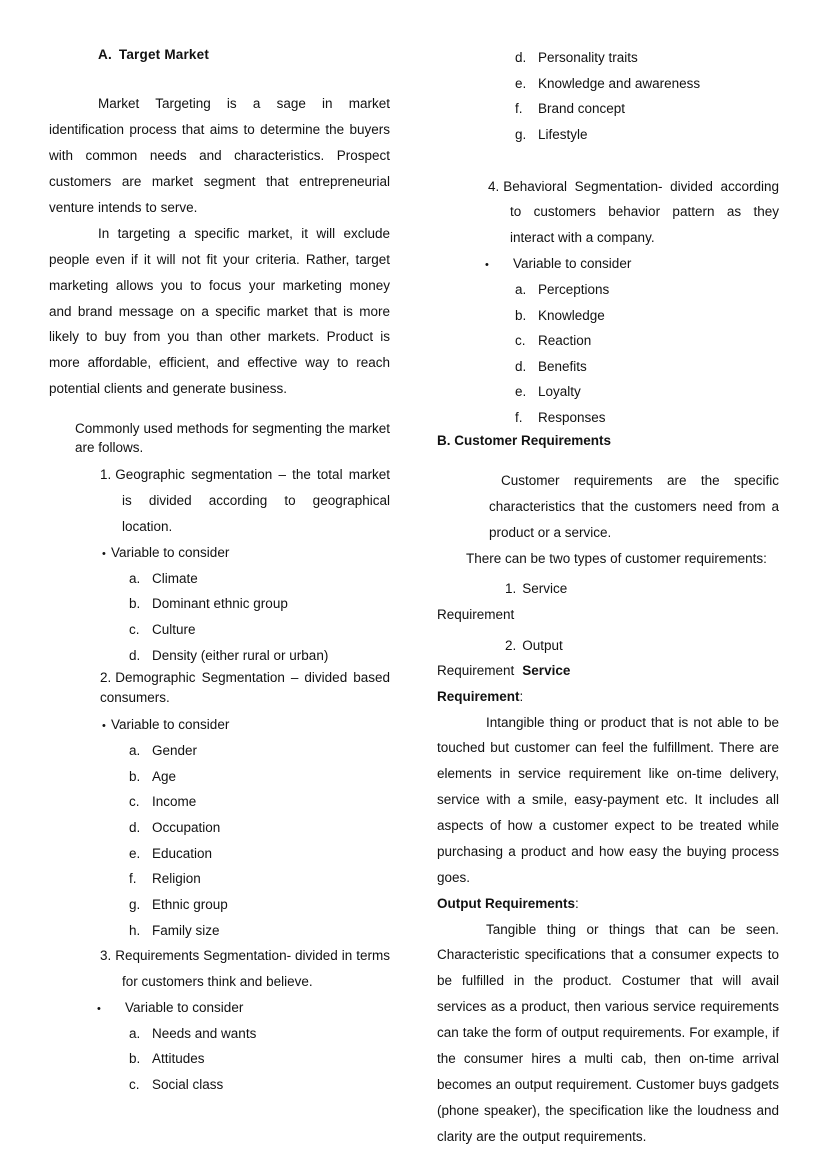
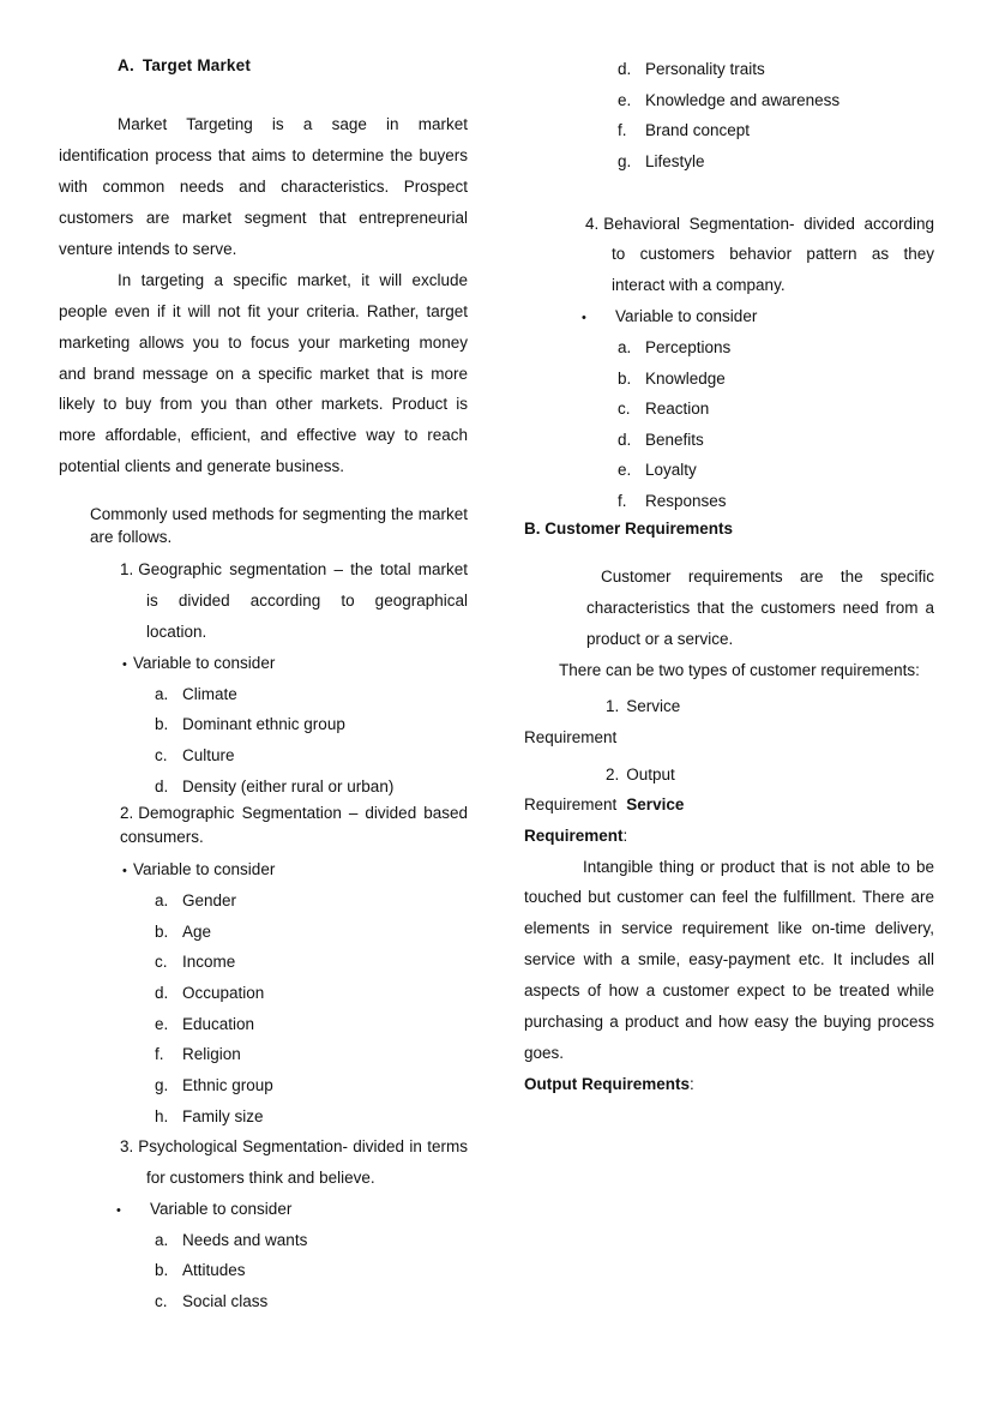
  A. Target Market
  Market Targeting is a sage in market identification process that aims to determine the buyers with common needs and characteristics. Prospect customers are market segment that entrepreneurial venture intends to serve.
  In targeting a specific market, it will exclude people even if it will not fit your criteria. Rather, target marketing allows you to focus your marketing money and brand message on a specific market that is more likely to buy from you than other markets. Product is more affordable, efficient, and effective way to reach potential clients and generate business.
  Commonly used methods for segmenting the market are follows.
  1. Geographic segmentation – the total market is divided according to geographical location.
  •
  Variable to consider
  a.
  Climate
  b.
  Dominant ethnic group
  c.
  Culture
  d.
  Density (either rural or urban)
  2. Demographic Segmentation – divided based consumers.
  •
  Variable to consider
  a.
  Gender
  b.
  Age
  c.
  Income
  d.
  Occupation
  e.
  Education
  f.
  Religion
  g.
  Ethnic group
  h.
  Family size
- 3. Requirements Segmentation- divided in terms for customers think and believe.
+ 3. Psychological Segmentation- divided in terms for customers think and believe.
  •
  Variable to consider
  a.
  Needs and wants
  b.
  Attitudes
  c.
  Social class
  d.
  Personality traits
  e.
  Knowledge and awareness
  f.
  Brand concept
  g.
  Lifestyle
  4. Behavioral Segmentation- divided according to customers behavior pattern as they interact with a company.
  •
  Variable to consider
  a.
  Perceptions
  b.
  Knowledge
  c.
  Reaction
  d.
  Benefits
  e.
  Loyalty
  f.
  Responses
  B. Customer Requirements
  Customer requirements are the specific characteristics that the customers need from a product or a service.
  There can be two types of customer requirements:
  1. Service
  Requirement
  2. Output
  Requirement Service
  Requirement:
  Intangible thing or product that is not able to be touched but customer can feel the fulfillment. There are elements in service requirement like on-time delivery, service with a smile, easy-payment etc. It includes all aspects of how a customer expect to be treated while purchasing a product and how easy the buying process goes.
  Output Requirements:
- Tangible thing or things that can be seen. Characteristic specifications that a consumer expects to be fulfilled in the product. Costumer that will avail services as a product, then various service requirements can take the form of output requirements. For example, if the consumer hires a multi cab, then on-time arrival becomes an output requirement. Customer buys gadgets (phone speaker), the specification like the loudness and clarity are the output requirements.
